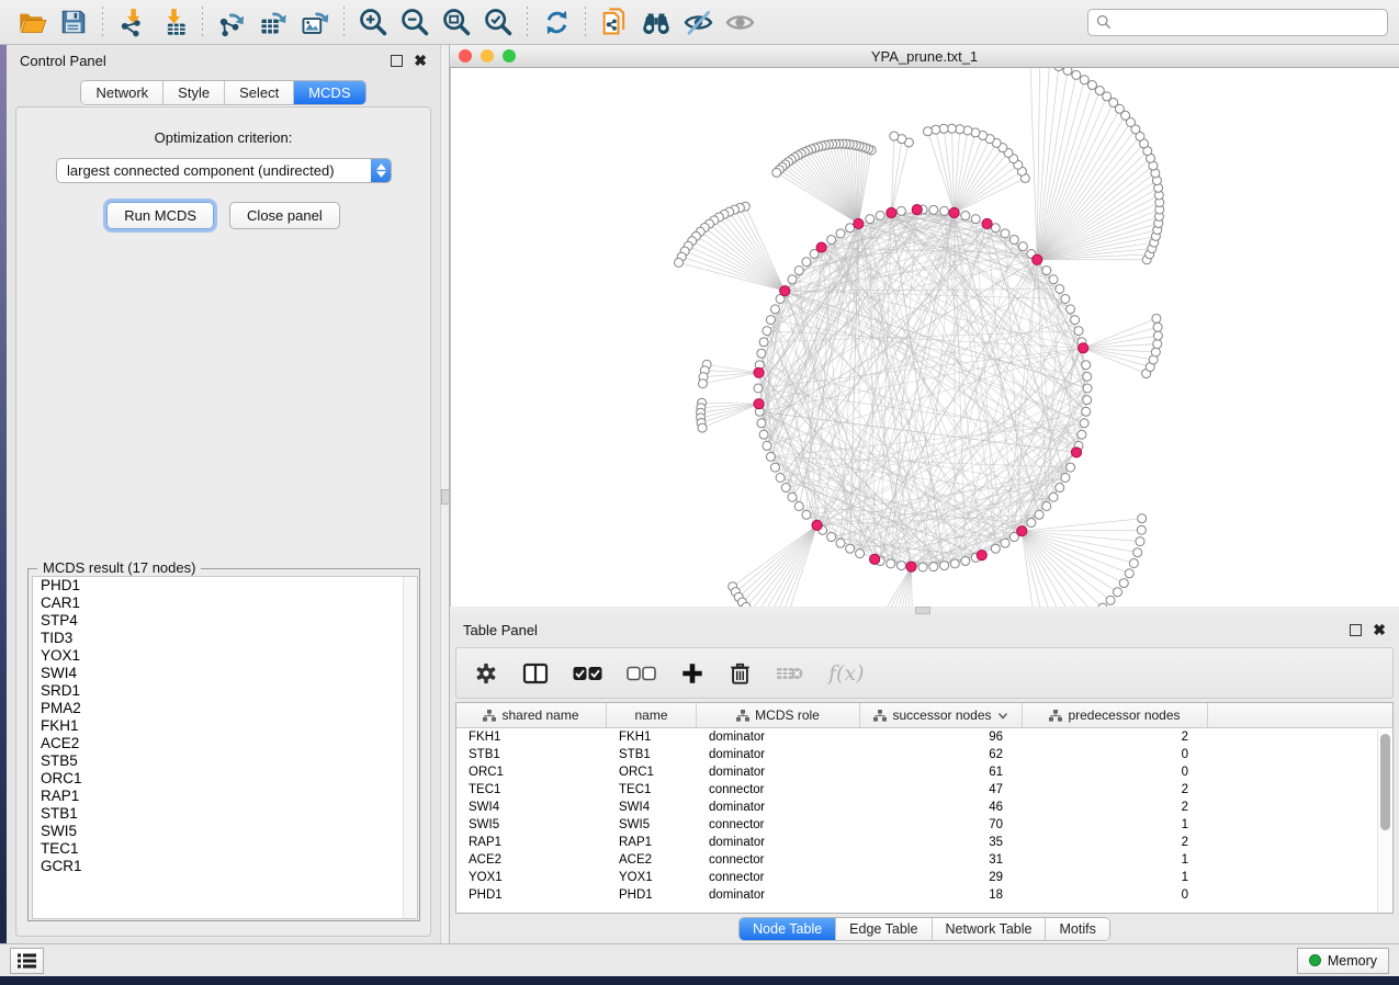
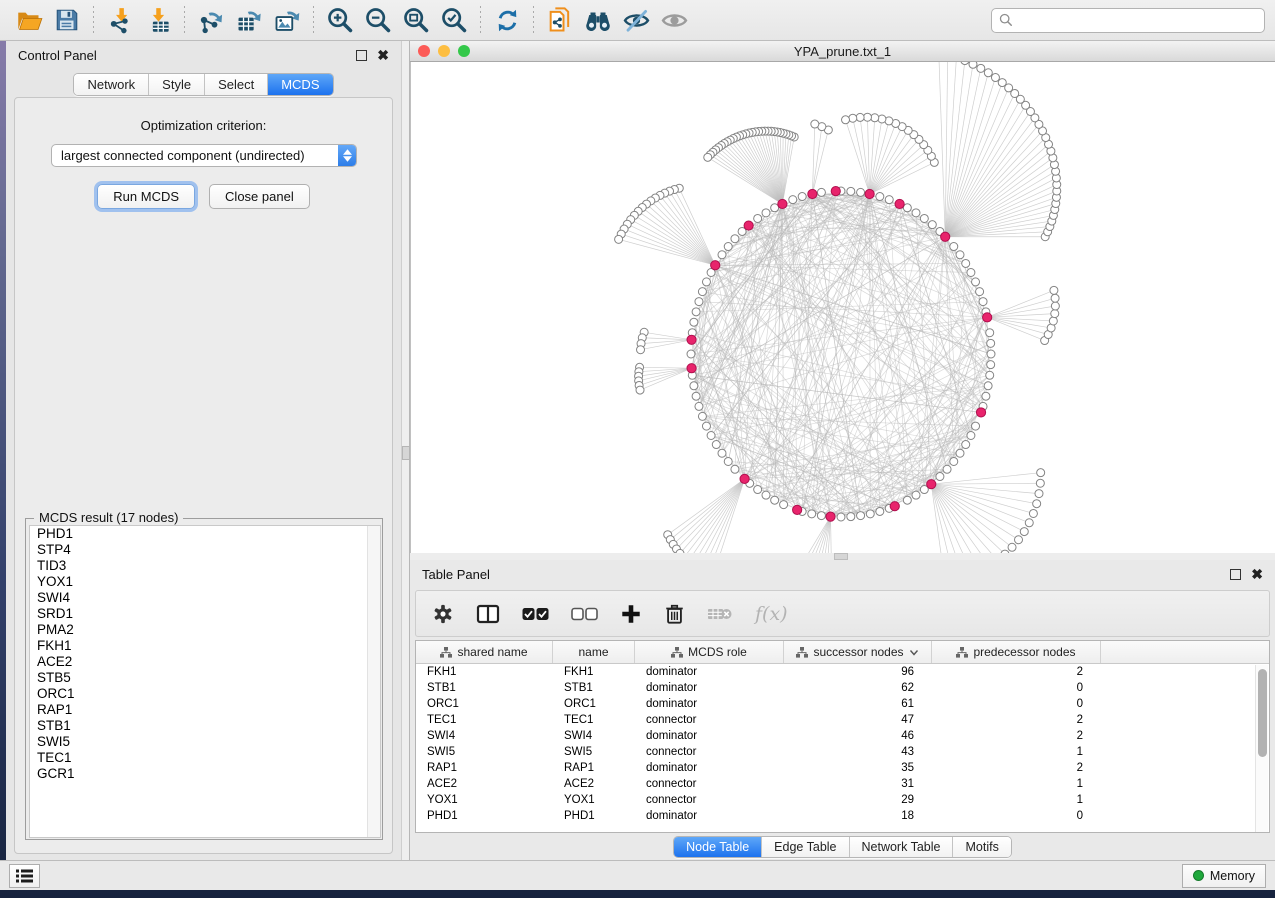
  Control Panel
  ✖
  Network
  Style
  Select
  MCDS
  Optimization criterion:
  largest connected component (undirected)
  Run MCDS
  Close panel
  MCDS result (17 nodes)
  PHD1
- CAR1
  STP4
  TID3
  YOX1
  SWI4
  SRD1
  PMA2
  FKH1
  ACE2
  STB5
  ORC1
  RAP1
  STB1
  SWI5
  TEC1
  GCR1
  YPA_prune.txt_1
  Table Panel
  ✖
  f(x)
  shared name
  name
  MCDS role
  successor nodes
  predecessor nodes
  FKH1
  FKH1
  dominator
  96
  2
  STB1
  STB1
  dominator
  62
  0
  ORC1
  ORC1
  dominator
  61
  0
  TEC1
  TEC1
  connector
  47
  2
  SWI4
  SWI4
  dominator
  46
  2
  SWI5
  SWI5
  connector
- 70
+ 43
  1
  RAP1
  RAP1
  dominator
  35
  2
  ACE2
  ACE2
  connector
  31
  1
  YOX1
  YOX1
  connector
  29
  1
  PHD1
  PHD1
  dominator
  18
  0
  Node Table
  Edge Table
  Network Table
  Motifs
  Memory
